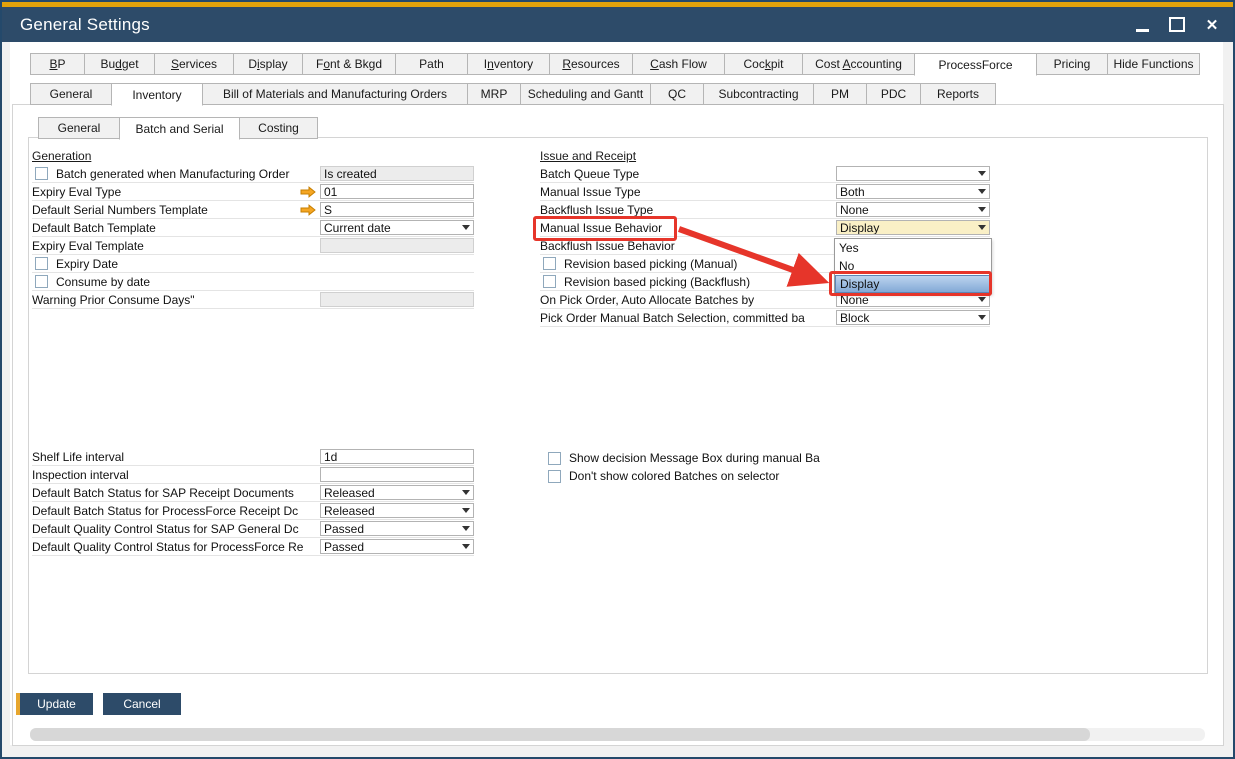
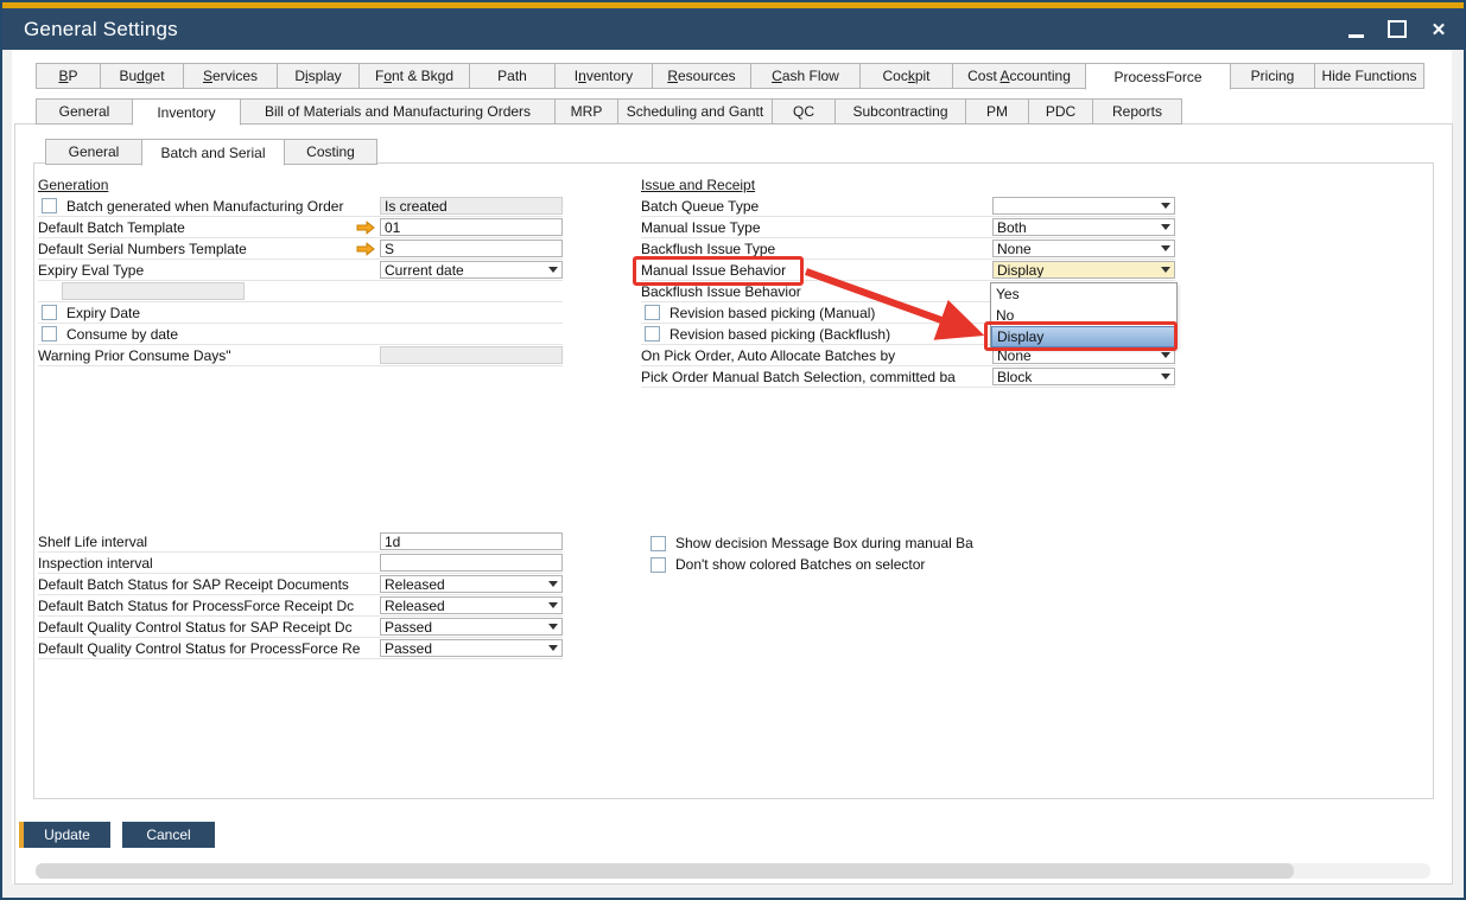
  General Settings
  ✕
  BP
  Budget
  Services
  Display
  Font & Bkgd
  Path
  Inventory
  Resources
  Cash Flow
  Cockpit
  Cost Accounting
  ProcessForce
  Pricing
  Hide Functions
  General
  Inventory
  Bill of Materials and Manufacturing Orders
  MRP
  Scheduling and Gantt
  QC
  Subcontracting
  PM
  PDC
  Reports
  General
  Batch and Serial
  Costing
  Generation
  Issue and Receipt
  Batch generated when Manufacturing Order
  Is created
- Expiry Eval Type
+ Default Batch Template
  01
  Default Serial Numbers Template
  S
- Default Batch Template
+ Expiry Eval Type
  Current date
- Expiry Eval Template
  Expiry Date
  Consume by date
  Warning Prior Consume Days"
  Batch Queue Type
  Manual Issue Type
  Both
  Backflush Issue Type
  None
  Manual Issue Behavior
  Display
  Backflush Issue Behavior
  Revision based picking (Manual)
  Revision based picking (Backflush)
  On Pick Order, Auto Allocate Batches by
  None
  Pick Order Manual Batch Selection, committed ba
  Block
  Shelf Life interval
  1d
  Inspection interval
  Default Batch Status for SAP Receipt Documents
  Released
  Default Batch Status for ProcessForce Receipt Dc
  Released
- Default Quality Control Status for SAP General Dc
+ Default Quality Control Status for SAP Receipt Dc
  Passed
  Default Quality Control Status for ProcessForce Re
  Passed
  Show decision Message Box during manual Ba
  Don't show colored Batches on selector
  Yes
  No
  Display
  Update
  Cancel
